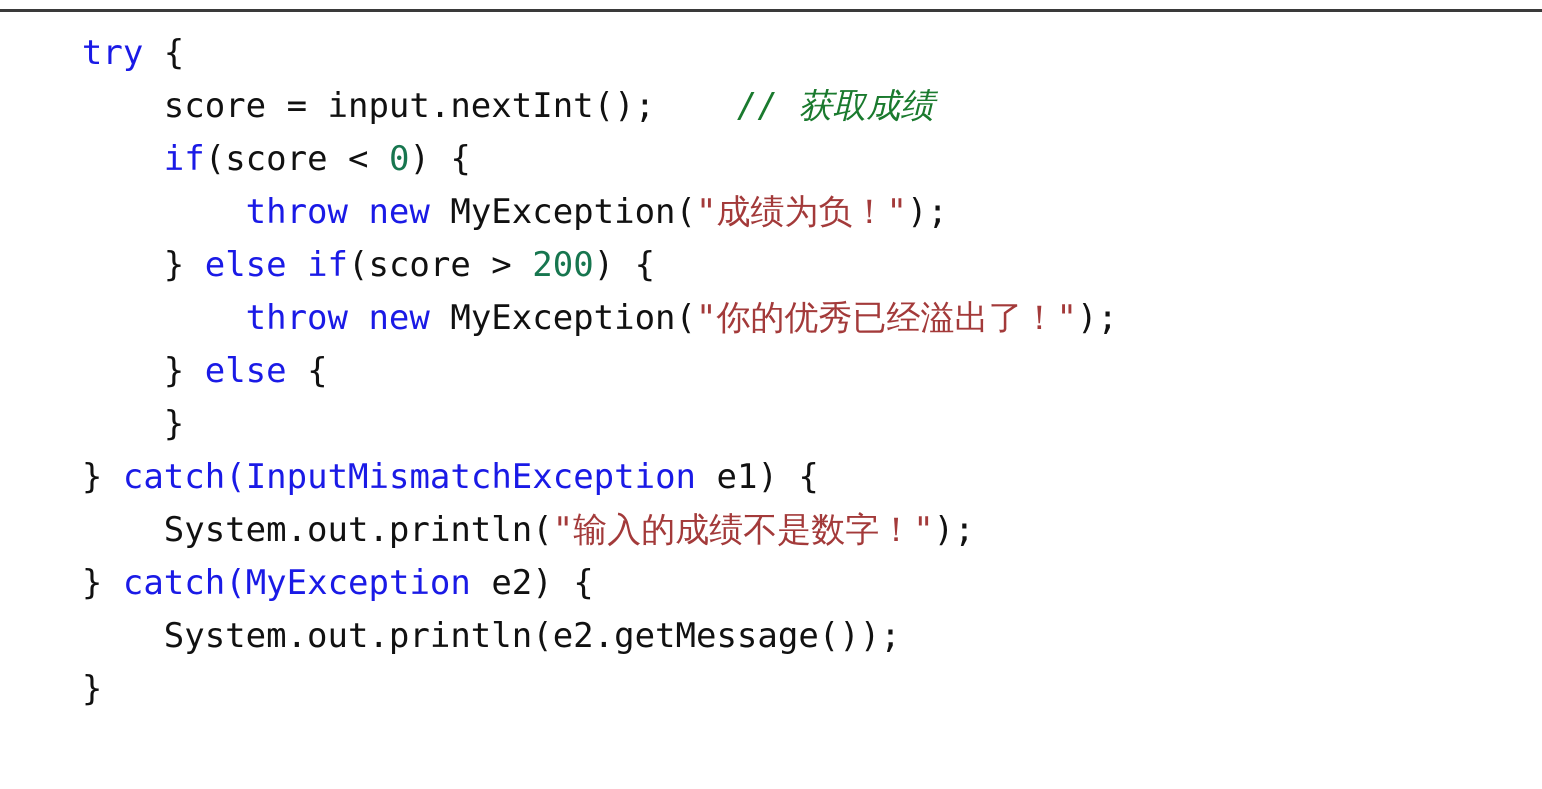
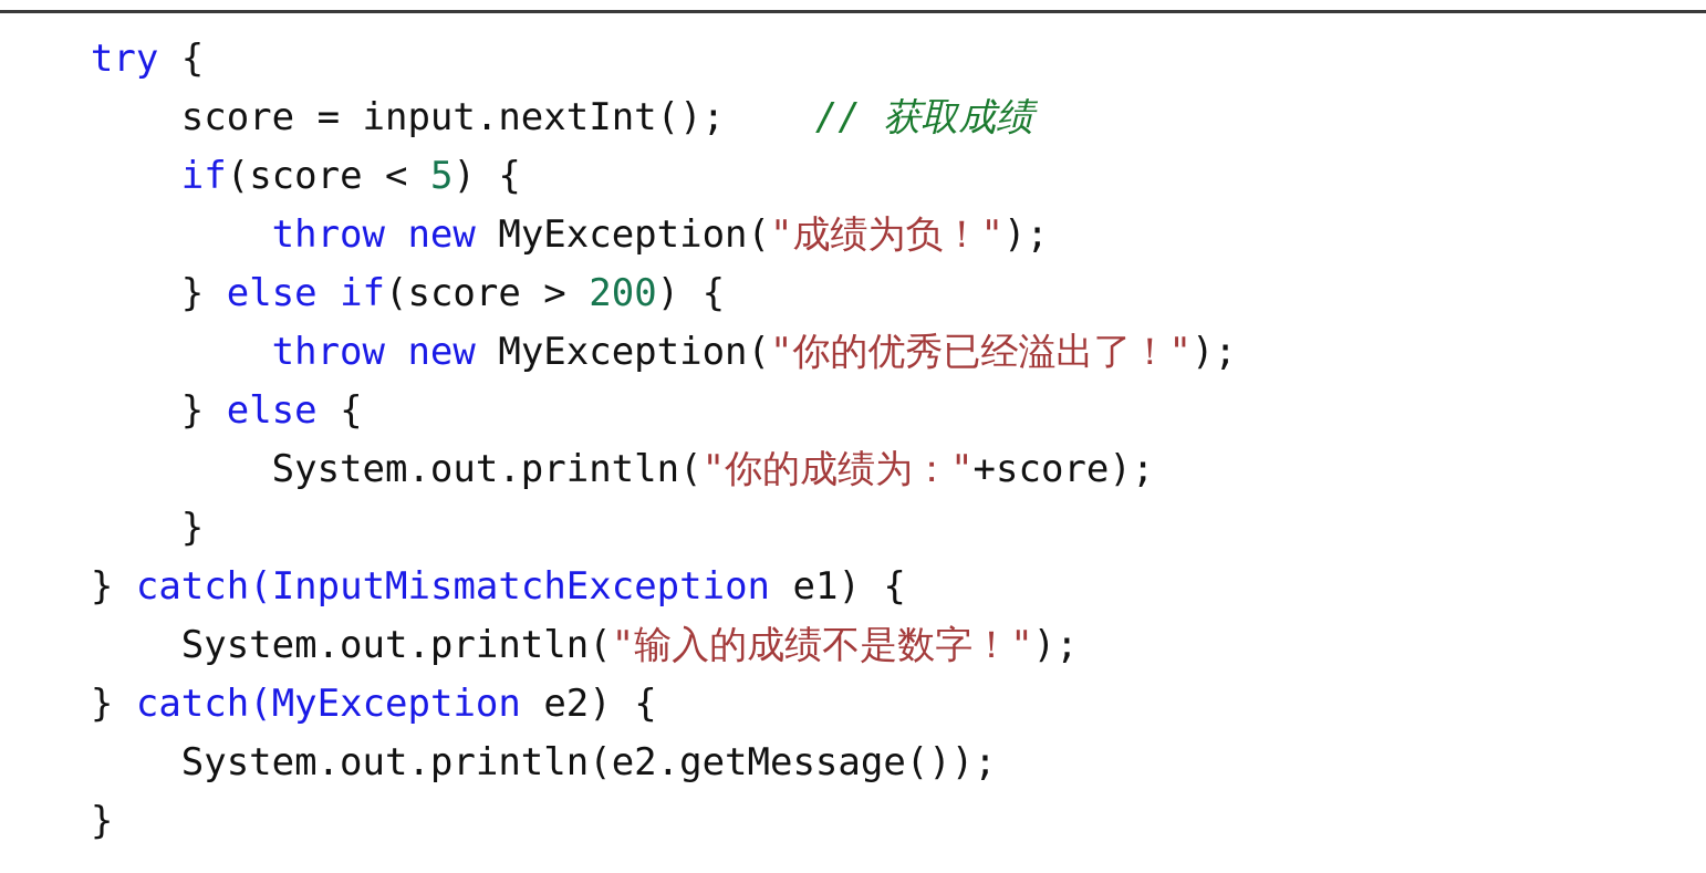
  try {
  score = input.nextInt(); // 获取成绩
- if(score < 0) {
+ if(score < 5) {
  throw new MyException("成绩为负！");
  } else if(score > 200) {
  throw new MyException("你的优秀已经溢出了！");
  } else {
+ System.out.println("你的成绩为："+score);
  }
  } catch(InputMismatchException e1) {
  System.out.println("输入的成绩不是数字！");
  } catch(MyException e2) {
  System.out.println(e2.getMessage());
  }
